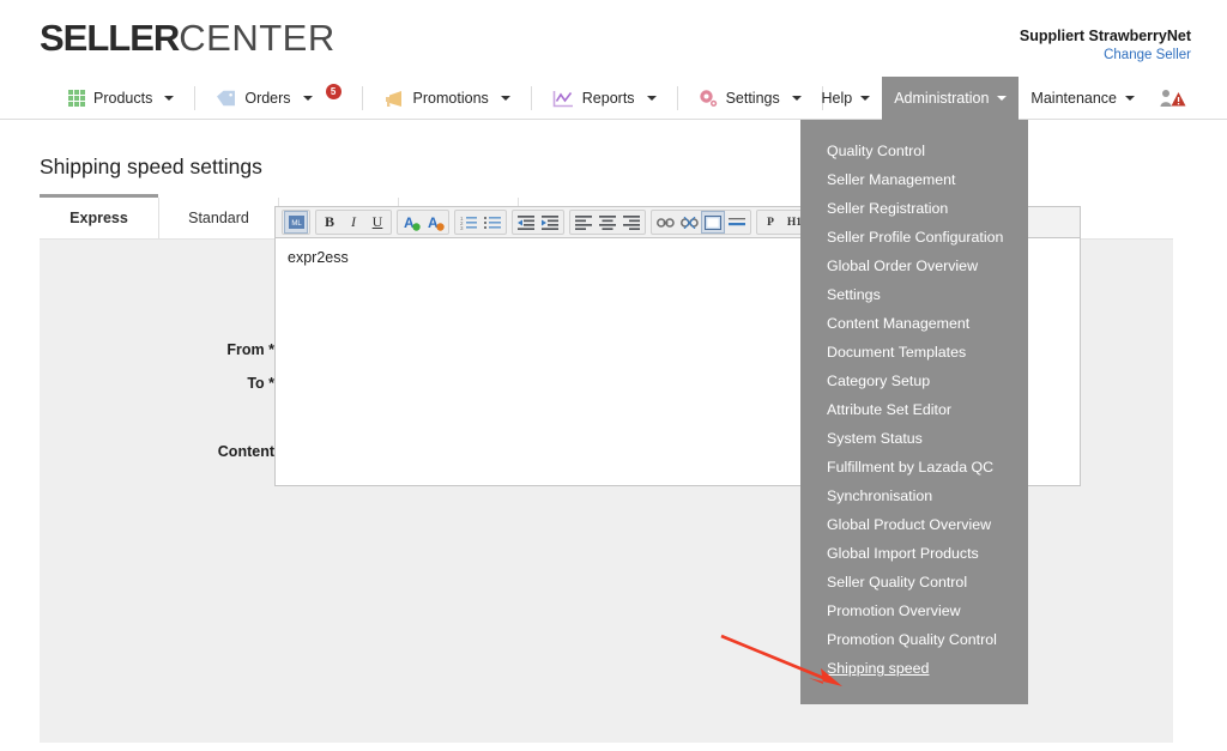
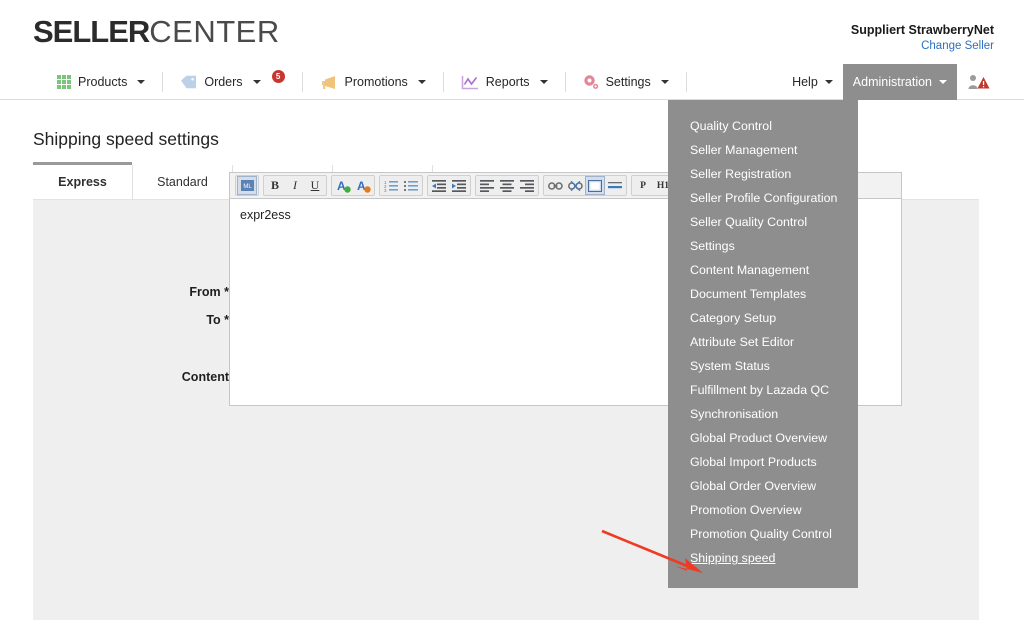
  SELLERCENTER
  Suppliert StrawberryNet
  Change Seller
  Products
  Orders
  5
  Promotions
  Reports
  Settings
  Help
  Administration
- Maintenance
  Shipping speed settings
  Express
  Standard
  From *
  To *
  Content
  B
  I
  U
  A
  A
  P
  H1
  expr2ess
  Quality Control
  Seller Management
  Seller Registration
  Seller Profile Configuration
- Global Order Overview
+ Seller Quality Control
  Settings
  Content Management
  Document Templates
  Category Setup
  Attribute Set Editor
  System Status
  Fulfillment by Lazada QC
  Synchronisation
  Global Product Overview
  Global Import Products
- Seller Quality Control
+ Global Order Overview
  Promotion Overview
  Promotion Quality Control
  Shipping speed
